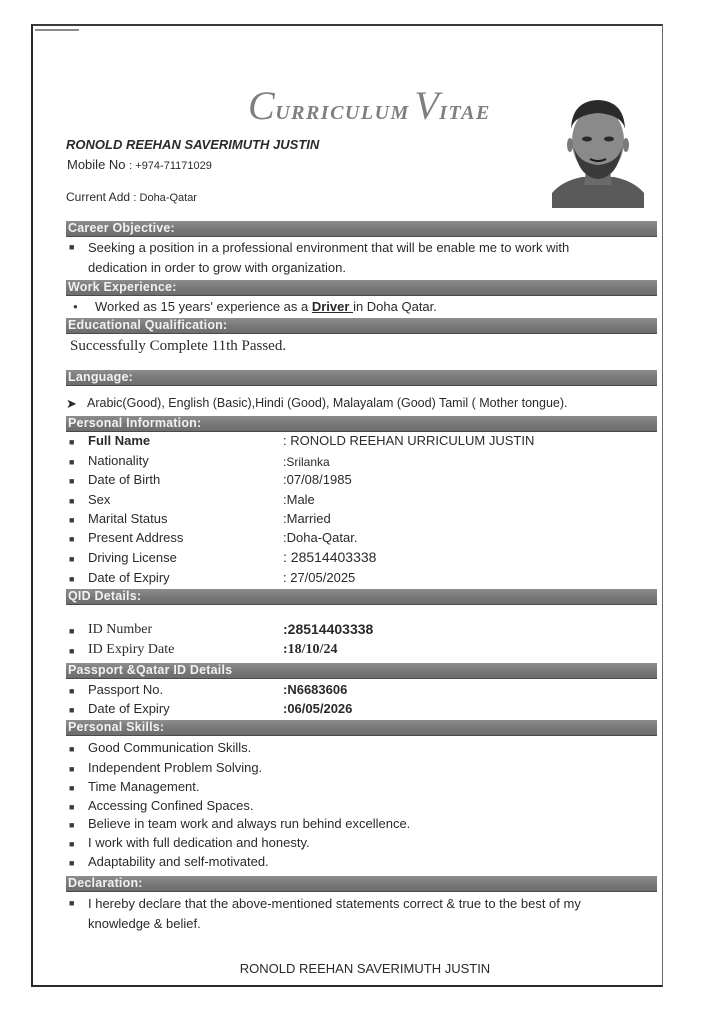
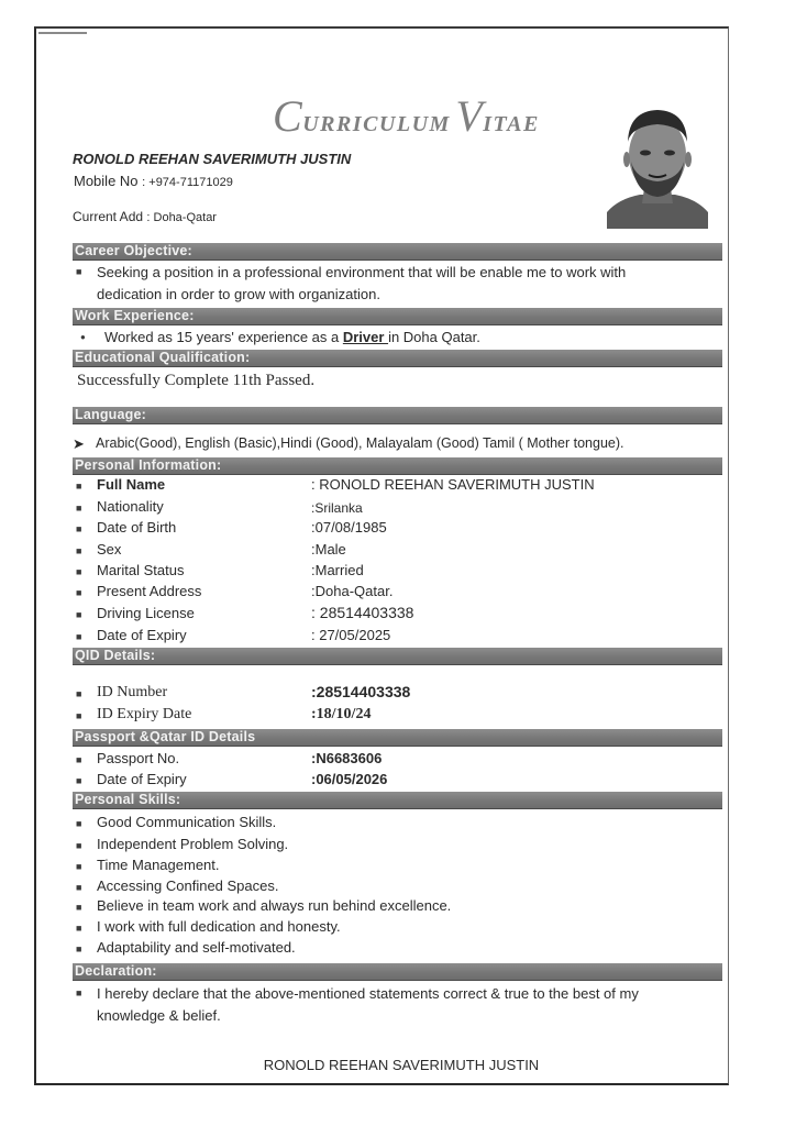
  CURRICULUM VITAE
  RONOLD REEHAN SAVERIMUTH JUSTIN
  Mobile No : +974-71171029
  Current Add : Doha-Qatar
  Career Objective:
  ■
  Seeking a position in a professional environment that will be enable me to work with
  dedication in order to grow with organization.
  Work Experience:
  ●
  Worked as 15 years' experience as a Driver in Doha Qatar.
  Educational Qualification:
  Successfully Complete 11th Passed.
  Language:
  ➤
  Arabic(Good), English (Basic),Hindi (Good), Malayalam (Good) Tamil ( Mother tongue).
  Personal Information:
  ■
  Full Name
- : RONOLD REEHAN URRICULUM JUSTIN
+ : RONOLD REEHAN SAVERIMUTH JUSTIN
  ■
  Nationality
  :Srilanka
  ■
  Date of Birth
  :07/08/1985
  ■
  Sex
  :Male
  ■
  Marital Status
  :Married
  ■
  Present Address
  :Doha-Qatar.
  ■
  Driving License
  : 28514403338
  ■
  Date of Expiry
  : 27/05/2025
  QID Details:
  ■
  ID Number
  :28514403338
  ■
  ID Expiry Date
  :18/10/24
  Passport &Qatar ID Details
  ■
  Passport No.
  :N6683606
  ■
  Date of Expiry
  :06/05/2026
  Personal Skills:
  ■
  Good Communication Skills.
  ■
  Independent Problem Solving.
  ■
  Time Management.
  ■
  Accessing Confined Spaces.
  ■
  Believe in team work and always run behind excellence.
  ■
  I work with full dedication and honesty.
  ■
  Adaptability and self-motivated.
  Declaration:
  ■
  I hereby declare that the above-mentioned statements correct & true to the best of my
  knowledge & belief.
  RONOLD REEHAN SAVERIMUTH JUSTIN
